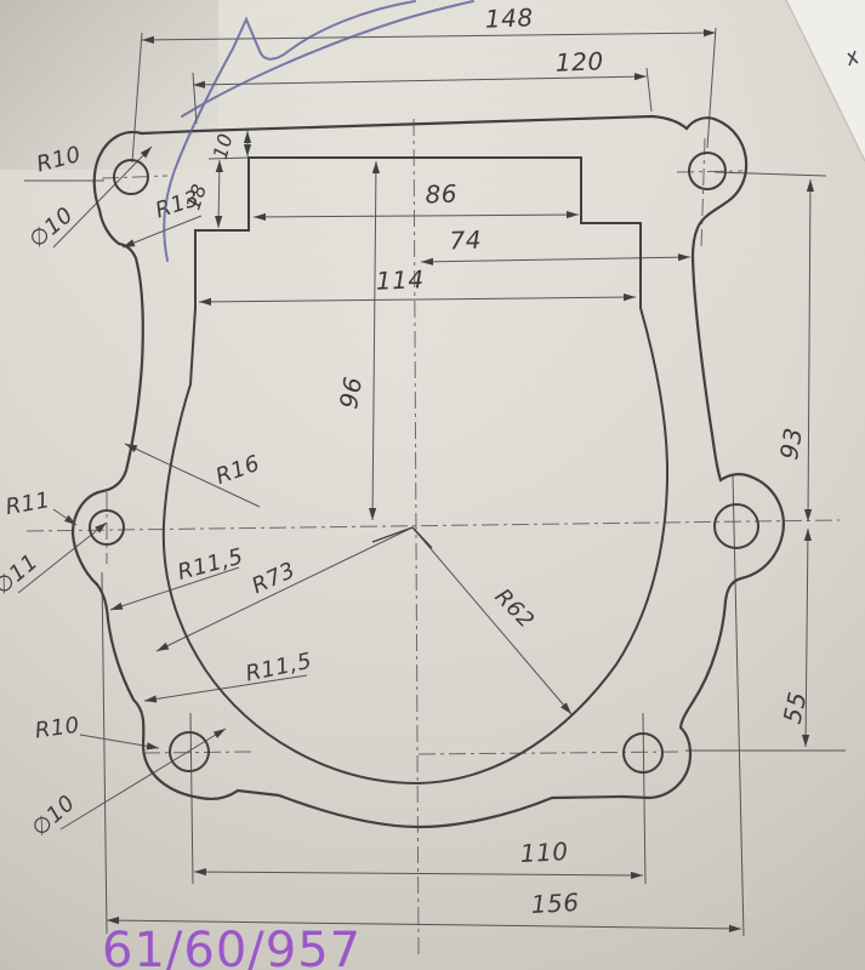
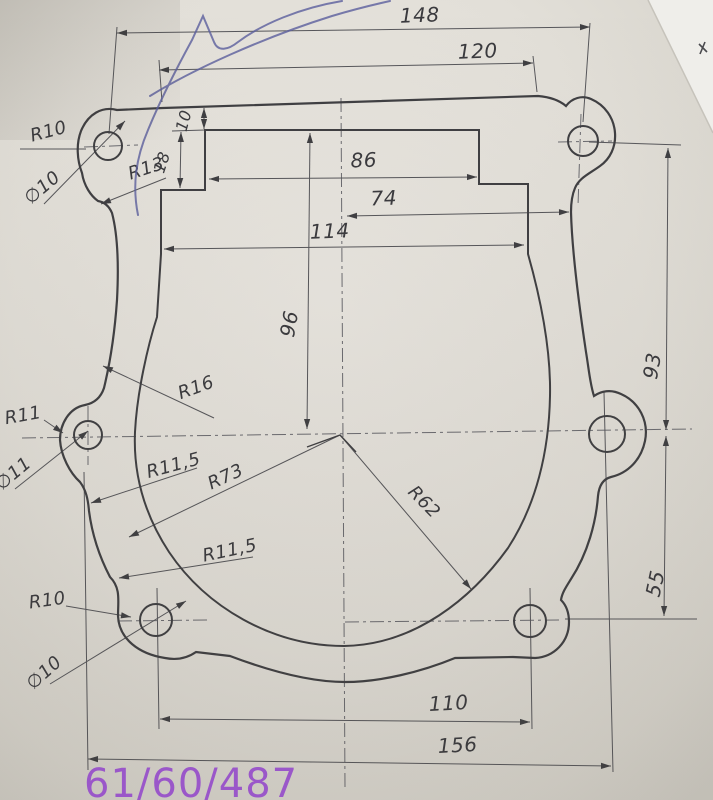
- 61/60/957
+ 61/60/487
